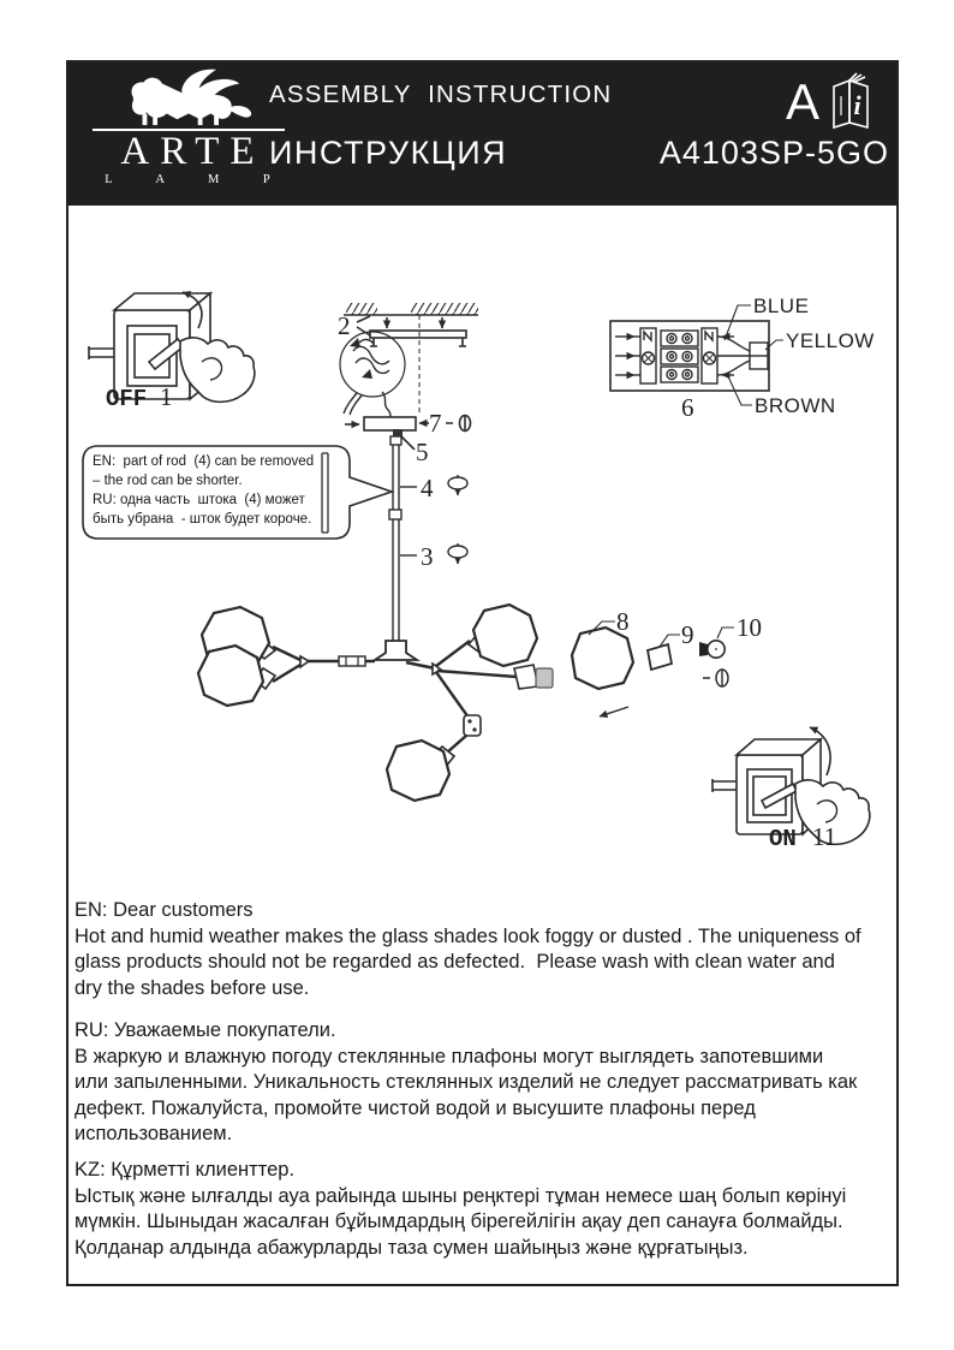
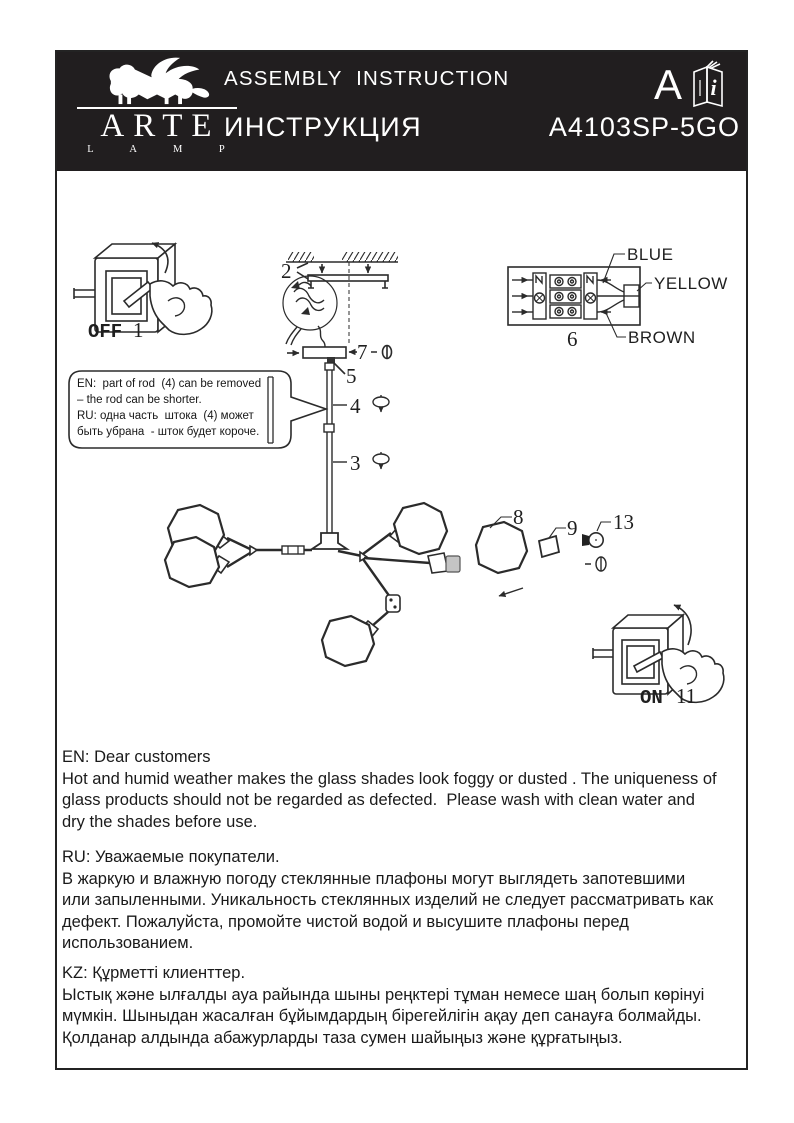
  ARTE
  L A M P
  ASSEMBLY INSTRUCTION
  ИНСТРУКЦИЯ
  A
  i
  A4103SP-5GO
  OFF
  1
  2
  7
  5
  4
  3
  BLUE
  YELLOW
  BROWN
  6
  8
  9
- 10
+ 13
  ON
  11
  EN: part of rod (4) can be removed
  – the rod can be shorter.
  RU: одна часть штока (4) может
  быть убрана - шток будет короче.
  EN: Dear customers
  Hot and humid weather makes the glass shades look foggy or dusted . The uniqueness of
  glass products should not be regarded as defected. Please wash with clean water and
  dry the shades before use.
  RU: Уважаемые покупатели.
  В жаркую и влажную погоду стеклянные плафоны могут выглядеть запотевшими
  или запыленными. Уникальность стеклянных изделий не следует рассматривать как
  дефект. Пожалуйста, промойте чистой водой и высушите плафоны перед
  использованием.
  KZ: Құрметті клиенттер.
  Ыстық және ылғалды ауа райында шыны реңктері тұман немесе шаң болып көрінуі
  мүмкін. Шыныдан жасалған бұйымдардың бірегейлігін ақау деп санауға болмайды.
  Қолданар алдында абажурларды таза сумен шайыңыз және құрғатыңыз.
